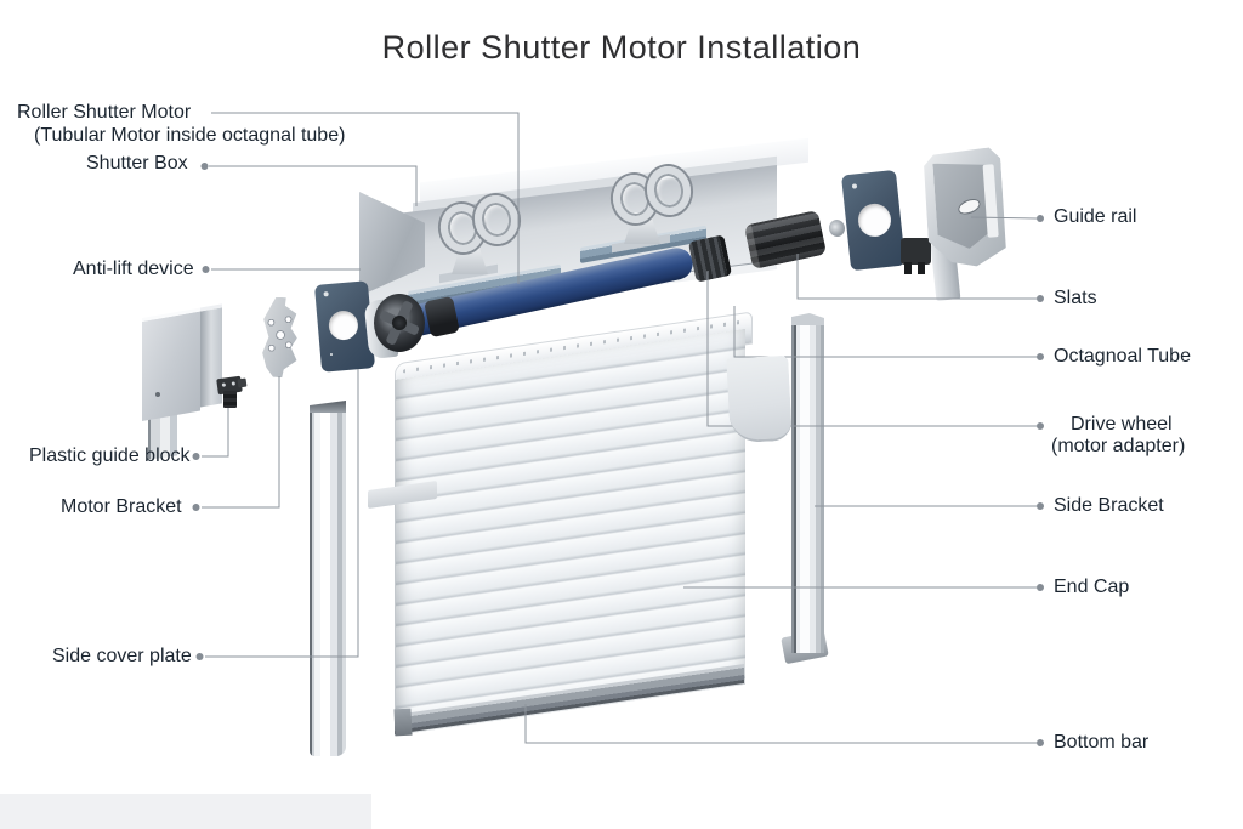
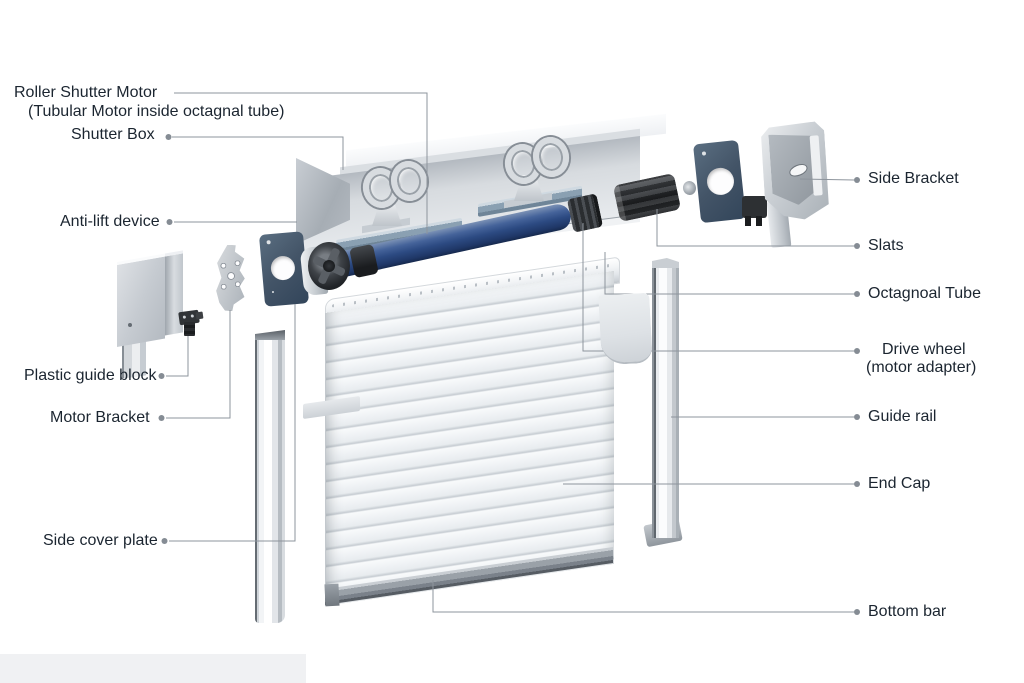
- Roller Shutter Motor Installation
  Roller Shutter Motor
  (Tubular Motor inside octagnal tube)
  Shutter Box
  Anti-lift device
  Plastic guide block
  Motor Bracket
  Side cover plate
- Guide rail
+ Side Bracket
  Slats
  Octagnoal Tube
  Drive wheel
  (motor adapter)
- Side Bracket
+ Guide rail
  End Cap
  Bottom bar
